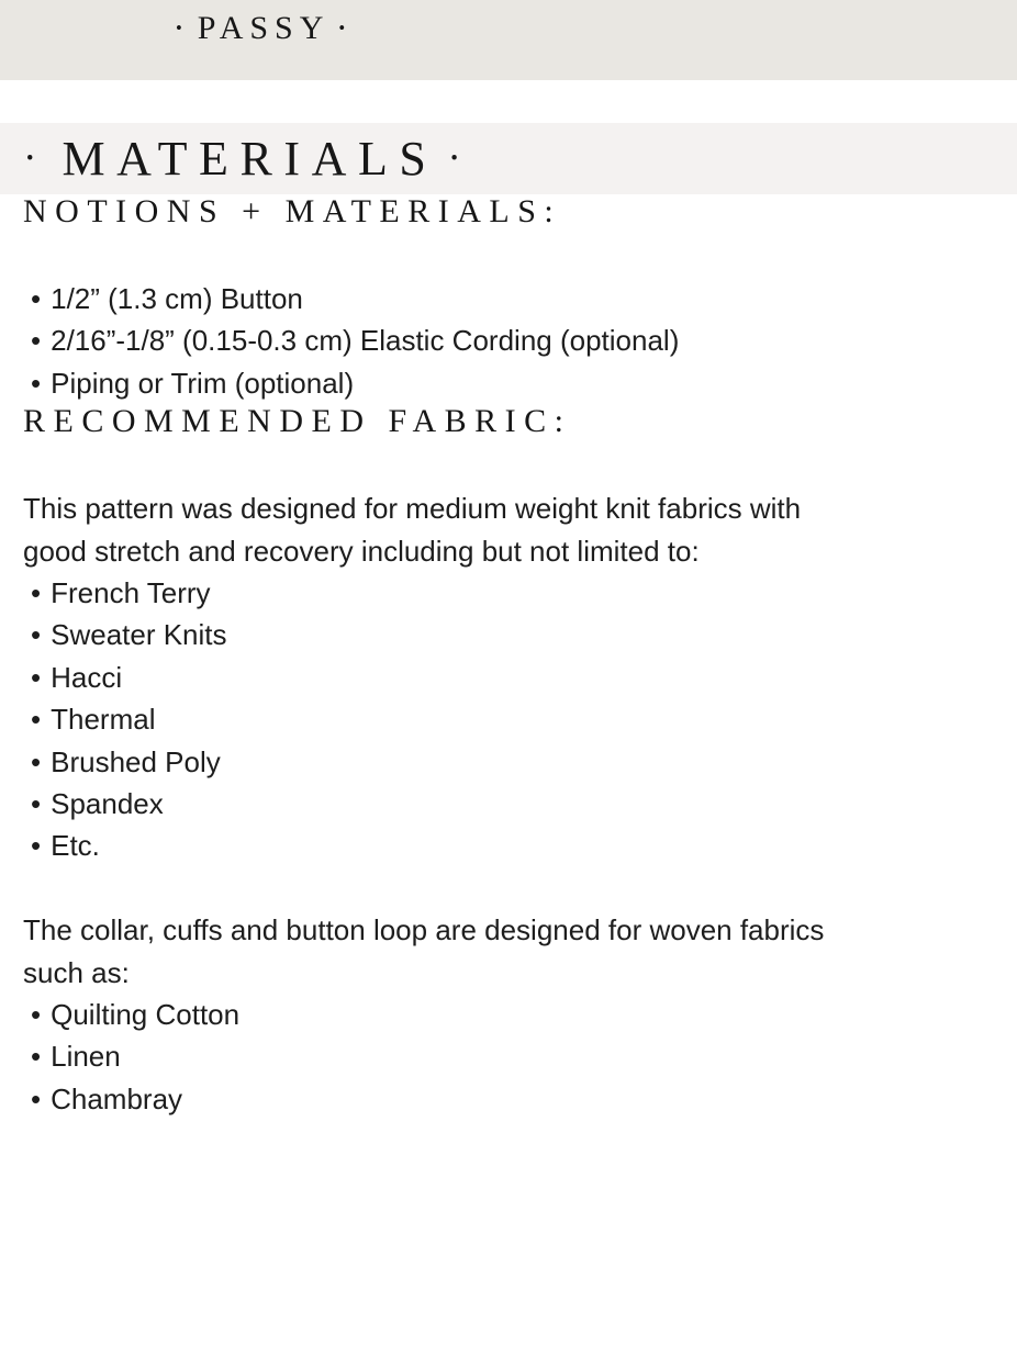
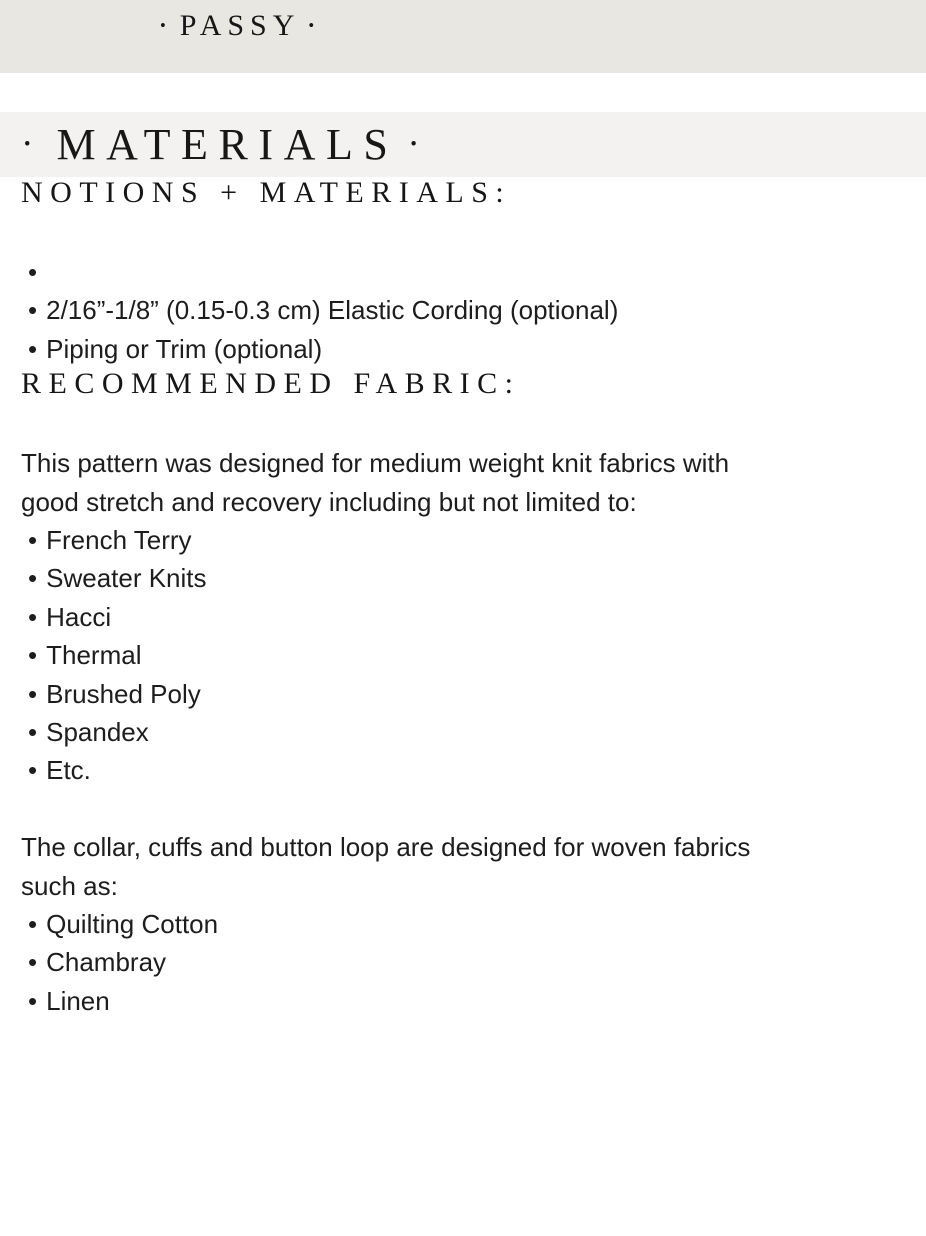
  • PASSY •
  •
  MATERIALS
  •
  NOTIONS + MATERIALS:
  •
- 1/2” (1.3 cm) Button
  •
  2/16”-1/8” (0.15-0.3 cm) Elastic Cording (optional)
  •
  Piping or Trim (optional)
  RECOMMENDED FABRIC:
  This pattern was designed for medium weight knit fabrics with
  good stretch and recovery including but not limited to:
  •
  French Terry
  •
  Sweater Knits
  •
  Hacci
  •
  Thermal
  •
  Brushed Poly
  •
  Spandex
  •
  Etc.
  The collar, cuffs and button loop are designed for woven fabrics
  such as:
  •
  Quilting Cotton
  •
- Linen
+ Chambray
  •
- Chambray
+ Linen
